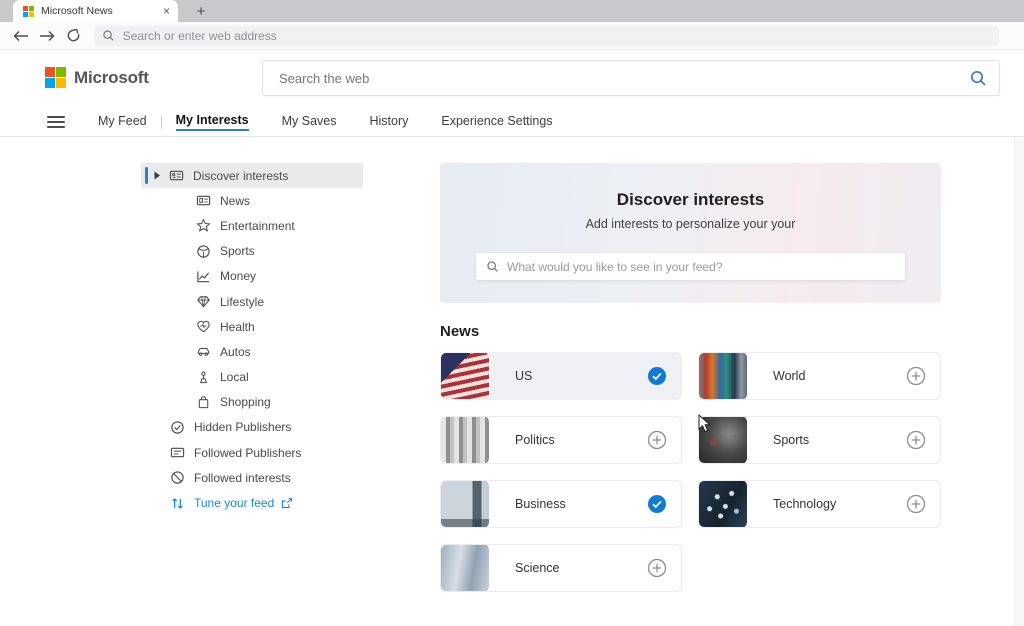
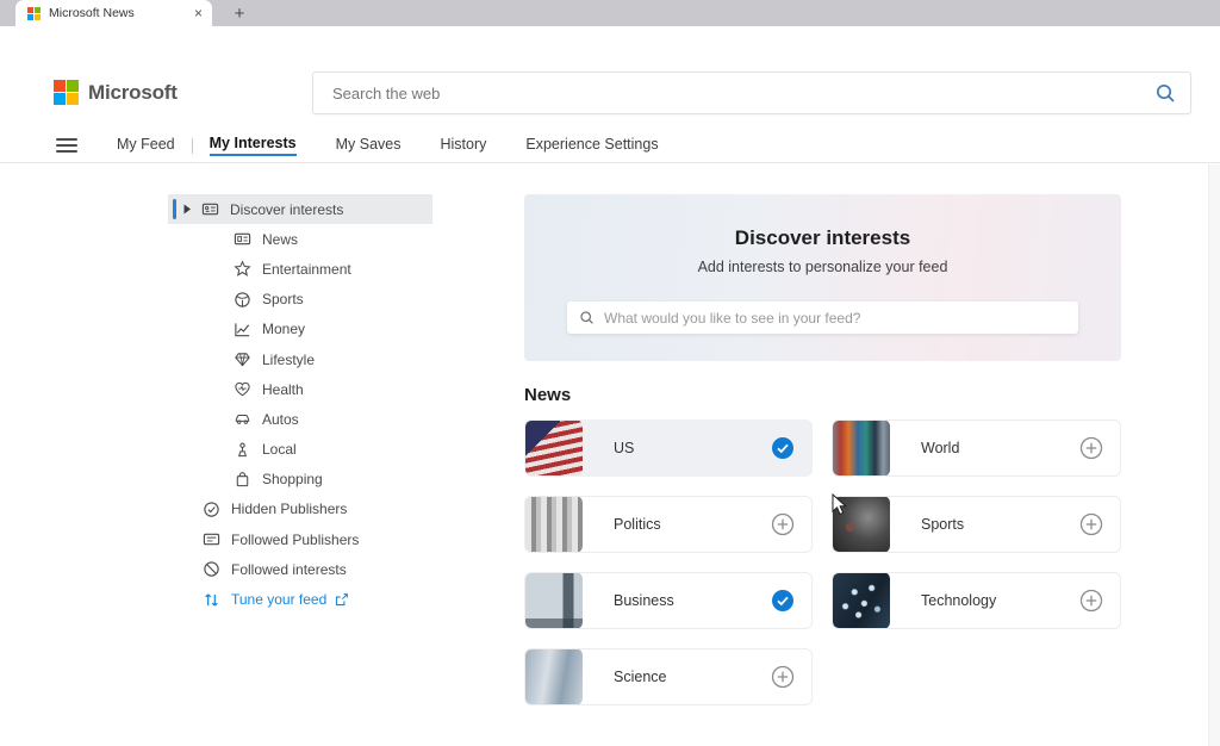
  Microsoft News
  ×
  +
- Search or enter web address
  Microsoft
  Search the web
  My Feed
  My Interests
  My Saves
  History
  Experience Settings
  Discover interests
  News
  Entertainment
  Sports
  Money
  Lifestyle
  Health
  Autos
  Local
  Shopping
  Hidden Publishers
  Followed Publishers
  Followed interests
  Tune your feed
  Discover interests
- Add interests to personalize your your
+ Add interests to personalize your feed
  What would you like to see in your feed?
  News
  US
  World
  Politics
  Sports
  Business
  Technology
  Science
